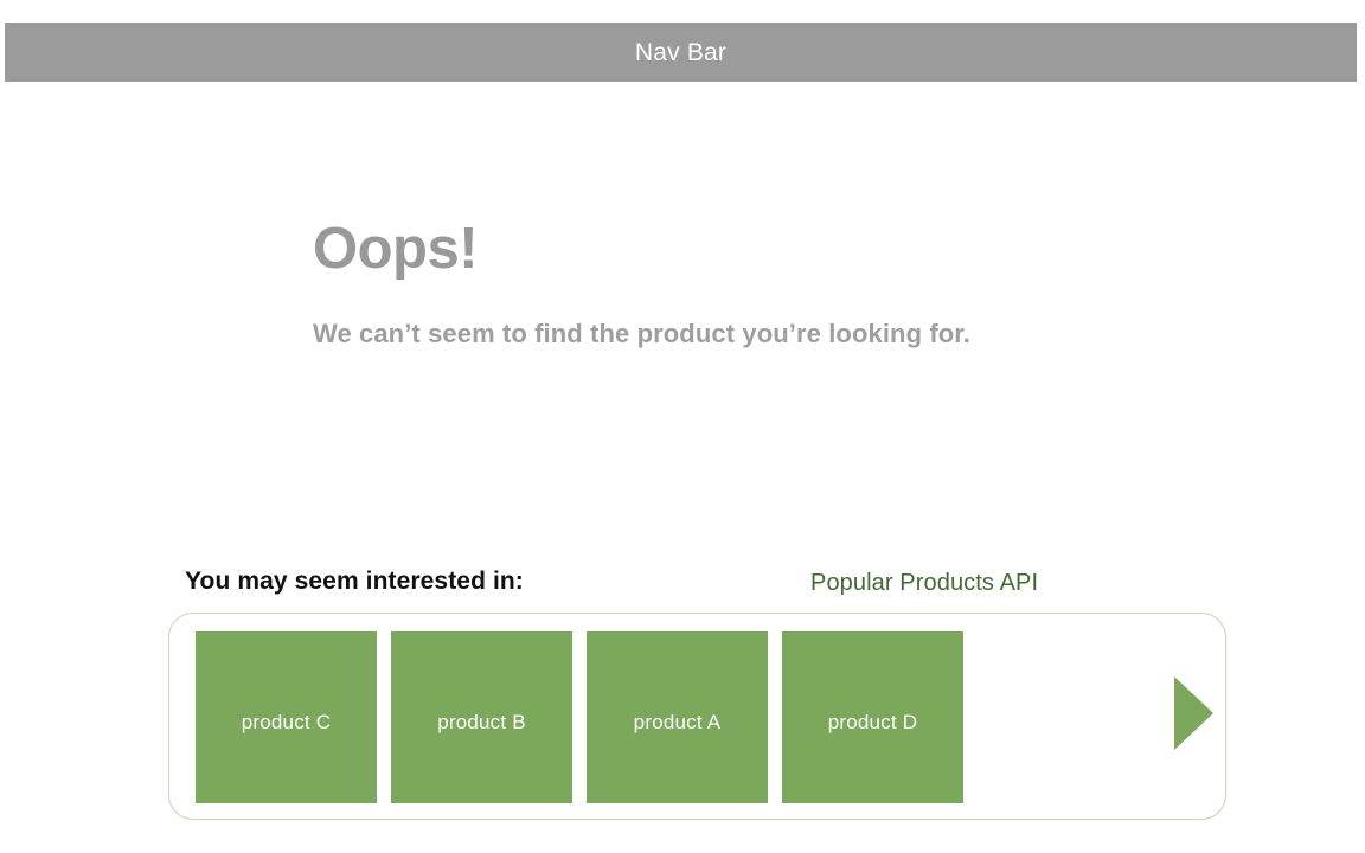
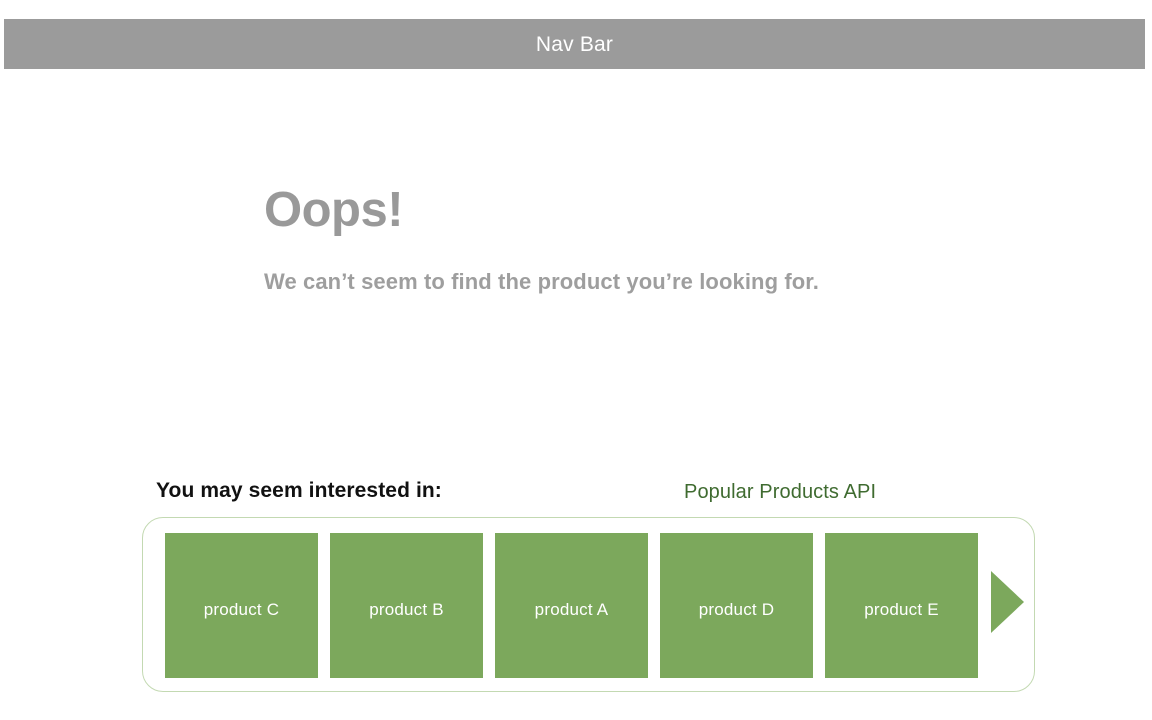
  Nav Bar
  Oops!
  We can’t seem to find the product you’re looking for.
  You may seem interested in:
  Popular Products API
  product C
  product B
  product A
  product D
+ product E
